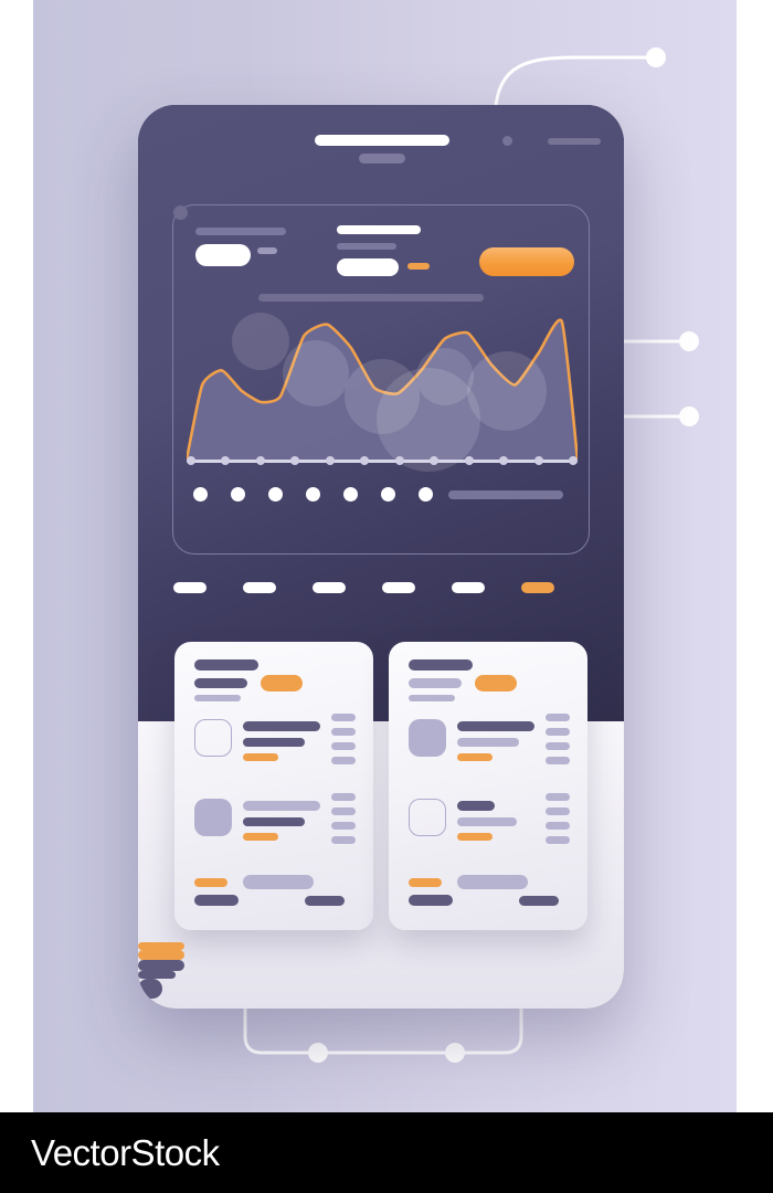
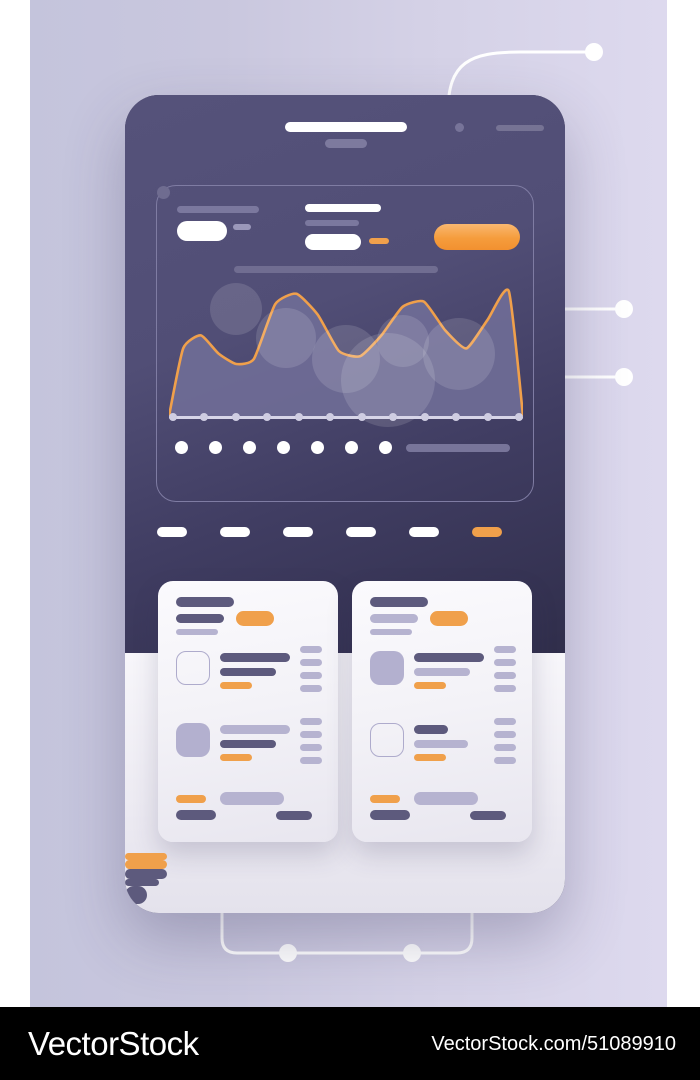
  VectorStock
+ VectorStock.com/51089910
